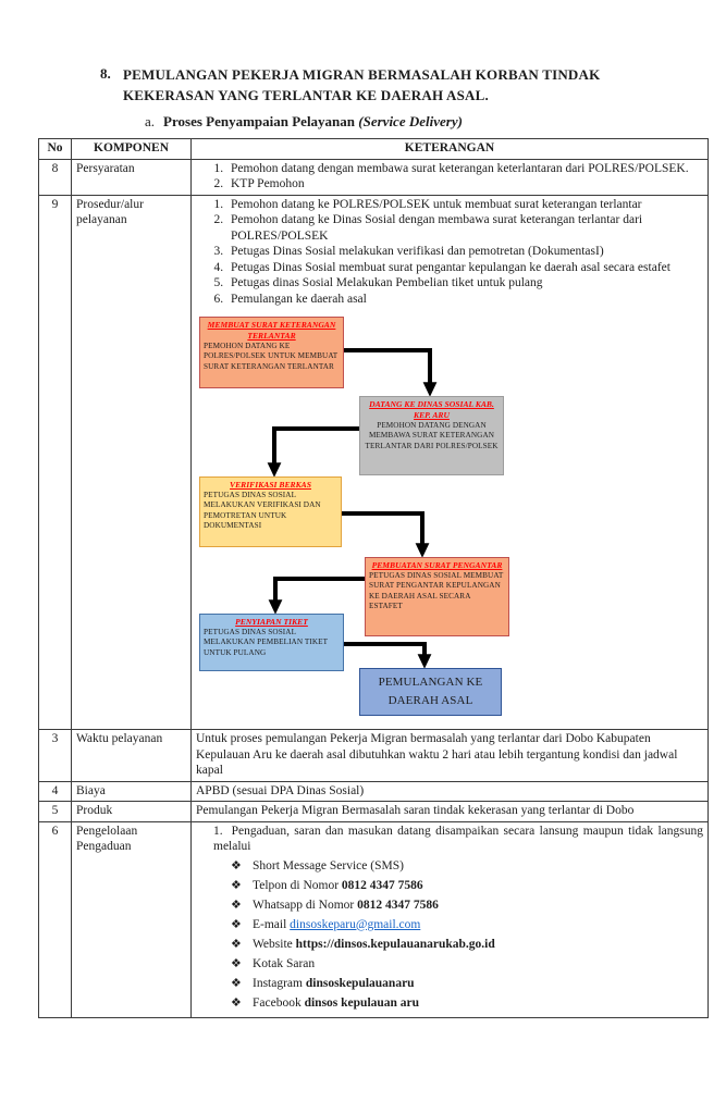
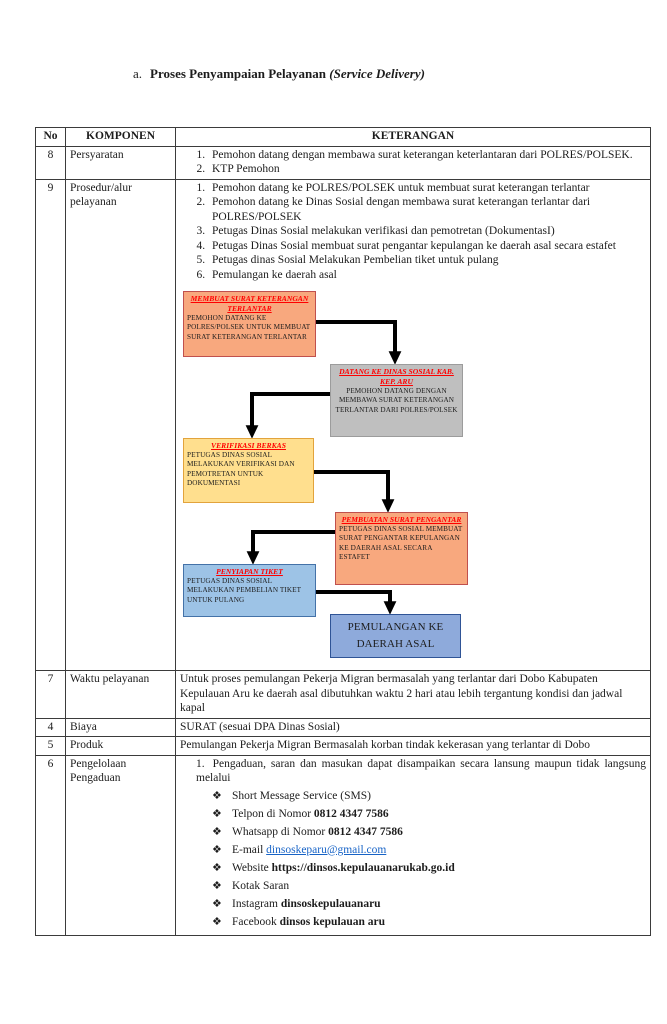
- 8.
- PEMULANGAN PEKERJA MIGRAN BERMASALAH KORBAN TINDAK
- KEKERASAN YANG TERLANTAR KE DAERAH ASAL.
  a. Proses Penyampaian Pelayanan (Service Delivery)
  No	KOMPONEN	KETERANGAN
  8	Persyaratan	Pemohon datang dengan membawa surat keterangan keterlantaran dari POLRES/POLSEK. KTP Pemohon
  9	Prosedur/alur pelayanan	Pemohon datang ke POLRES/POLSEK untuk membuat surat keterangan terlantar Pemohon datang ke Dinas Sosial dengan membawa surat keterangan terlantar dari POLRES/POLSEK Petugas Dinas Sosial melakukan verifikasi dan pemotretan (DokumentasI) Petugas Dinas Sosial membuat surat pengantar kepulangan ke daerah asal secara estafet Petugas dinas Sosial Melakukan Pembelian tiket untuk pulang Pemulangan ke daerah asal MEMBUAT SURAT KETERANGAN TERLANTAR PEMOHON DATANG KE POLRES/POLSEK UNTUK MEMBUAT SURAT KETERANGAN TERLANTAR DATANG KE DINAS SOSIAL KAB. KEP. ARU PEMOHON DATANG DENGAN MEMBAWA SURAT KETERANGAN TERLANTAR DARI POLRES/POLSEK VERIFIKASI BERKAS PETUGAS DINAS SOSIAL MELAKUKAN VERIFIKASI DAN PEMOTRETAN UNTUK DOKUMENTASI PEMBUATAN SURAT PENGANTAR PETUGAS DINAS SOSIAL MEMBUAT SURAT PENGANTAR KEPULANGAN KE DAERAH ASAL SECARA ESTAFET PENYIAPAN TIKET PETUGAS DINAS SOSIAL MELAKUKAN PEMBELIAN TIKET UNTUK PULANG PEMULANGAN KE DAERAH ASAL
- 3	Waktu pelayanan	Untuk proses pemulangan Pekerja Migran bermasalah yang terlantar dari Dobo Kabupaten Kepulauan Aru ke daerah asal dibutuhkan waktu 2 hari atau lebih tergantung kondisi dan jadwal kapal
+ 7	Waktu pelayanan	Untuk proses pemulangan Pekerja Migran bermasalah yang terlantar dari Dobo Kabupaten Kepulauan Aru ke daerah asal dibutuhkan waktu 2 hari atau lebih tergantung kondisi dan jadwal kapal
- 4	Biaya	APBD (sesuai DPA Dinas Sosial)
+ 4	Biaya	SURAT (sesuai DPA Dinas Sosial)
- 5	Produk	Pemulangan Pekerja Migran Bermasalah saran tindak kekerasan yang terlantar di Dobo
+ 5	Produk	Pemulangan Pekerja Migran Bermasalah korban tindak kekerasan yang terlantar di Dobo
- 6	Pengelolaan Pengaduan	1. Pengaduan, saran dan masukan datang disampaikan secara lansung maupun tidak langsung melalui ❖ Short Message Service (SMS) ❖ Telpon di Nomor 0812 4347 7586 ❖ Whatsapp di Nomor 0812 4347 7586 ❖ E-mail dinsoskeparu@gmail.com ❖ Website https://dinsos.kepulauanarukab.go.id ❖ Kotak Saran ❖ Instagram dinsoskepulauanaru ❖ Facebook dinsos kepulauan aru
+ 6	Pengelolaan Pengaduan	1. Pengaduan, saran dan masukan dapat disampaikan secara lansung maupun tidak langsung melalui ❖ Short Message Service (SMS) ❖ Telpon di Nomor 0812 4347 7586 ❖ Whatsapp di Nomor 0812 4347 7586 ❖ E-mail dinsoskeparu@gmail.com ❖ Website https://dinsos.kepulauanarukab.go.id ❖ Kotak Saran ❖ Instagram dinsoskepulauanaru ❖ Facebook dinsos kepulauan aru
